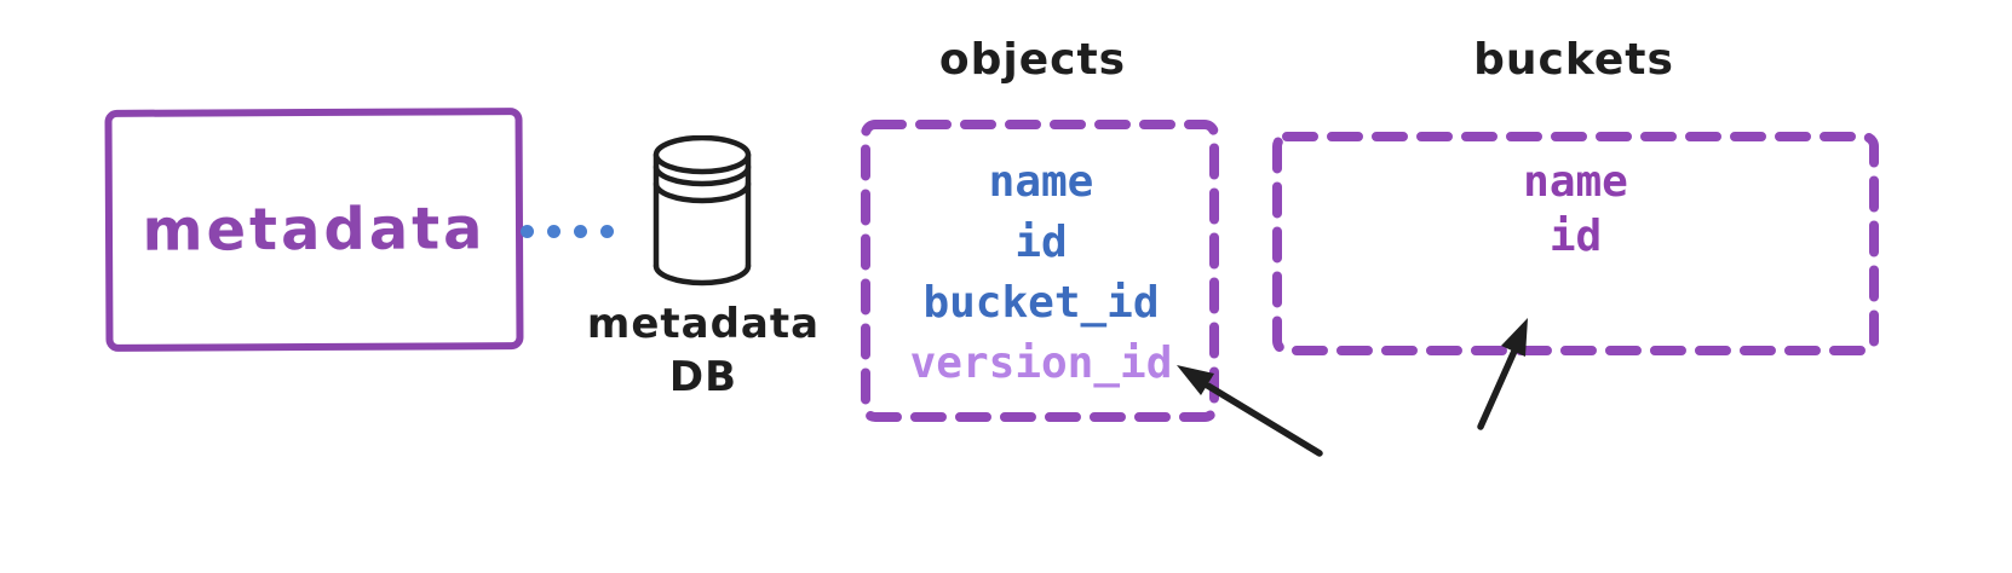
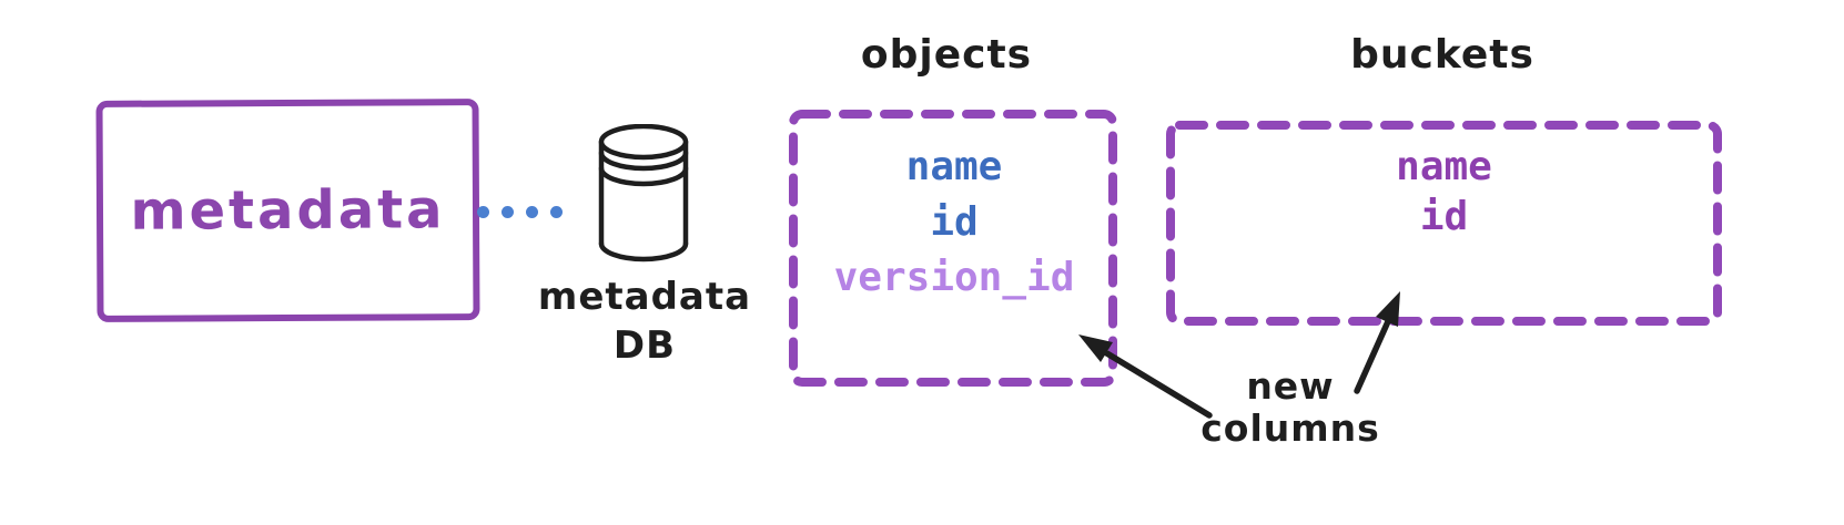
  metadata
  metadata
  DB
  objects
  name
  id
- bucket_id
  version_id
  buckets
  name
  id
+ new
+ columns
